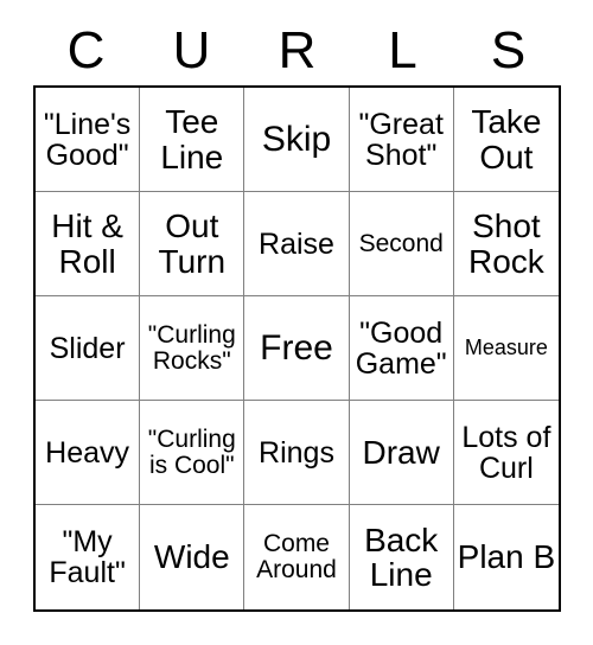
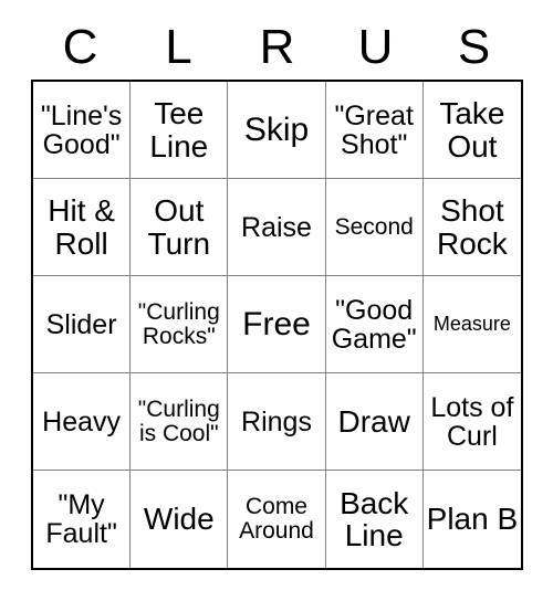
  C
- U
+ L
  R
- L
+ U
  S
  "Line's Good"
  Tee Line
  Skip
  "Great Shot"
  Take Out
  Hit & Roll
  Out Turn
  Raise
  Second
  Shot Rock
  Slider
  "Curling Rocks"
  Free
  "Good Game"
  Measure
  Heavy
  "Curling is Cool"
  Rings
  Draw
  Lots of Curl
  "My Fault"
  Wide
  Come Around
  Back Line
  Plan B
